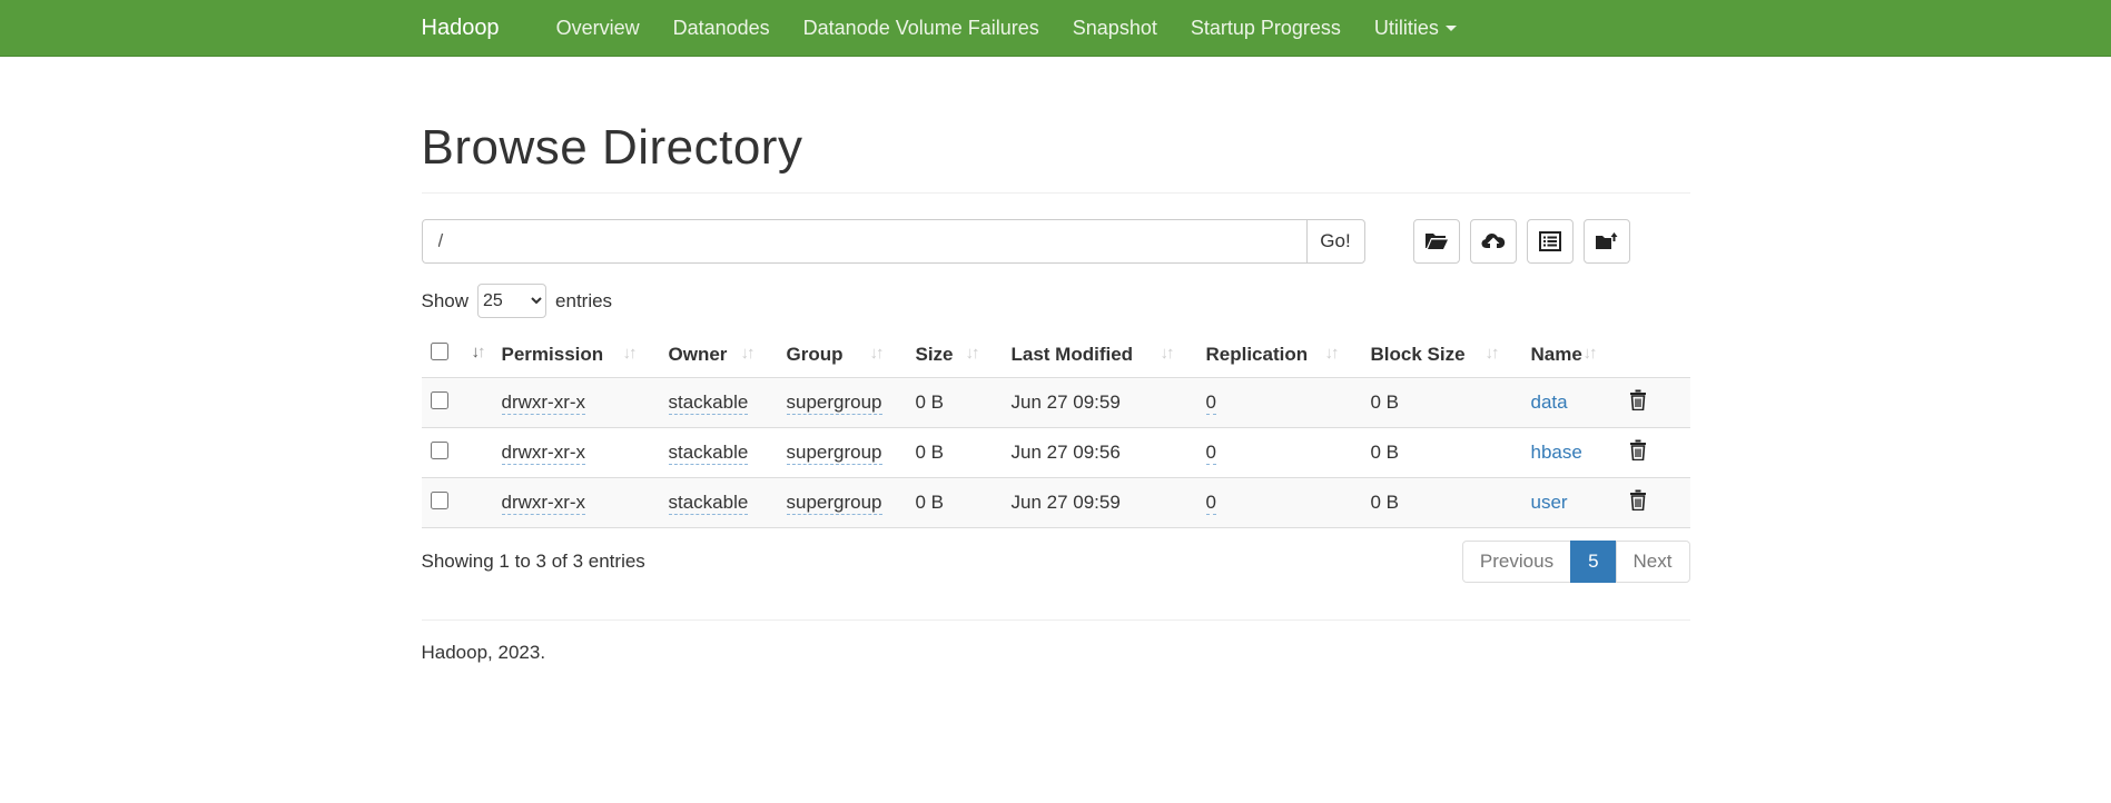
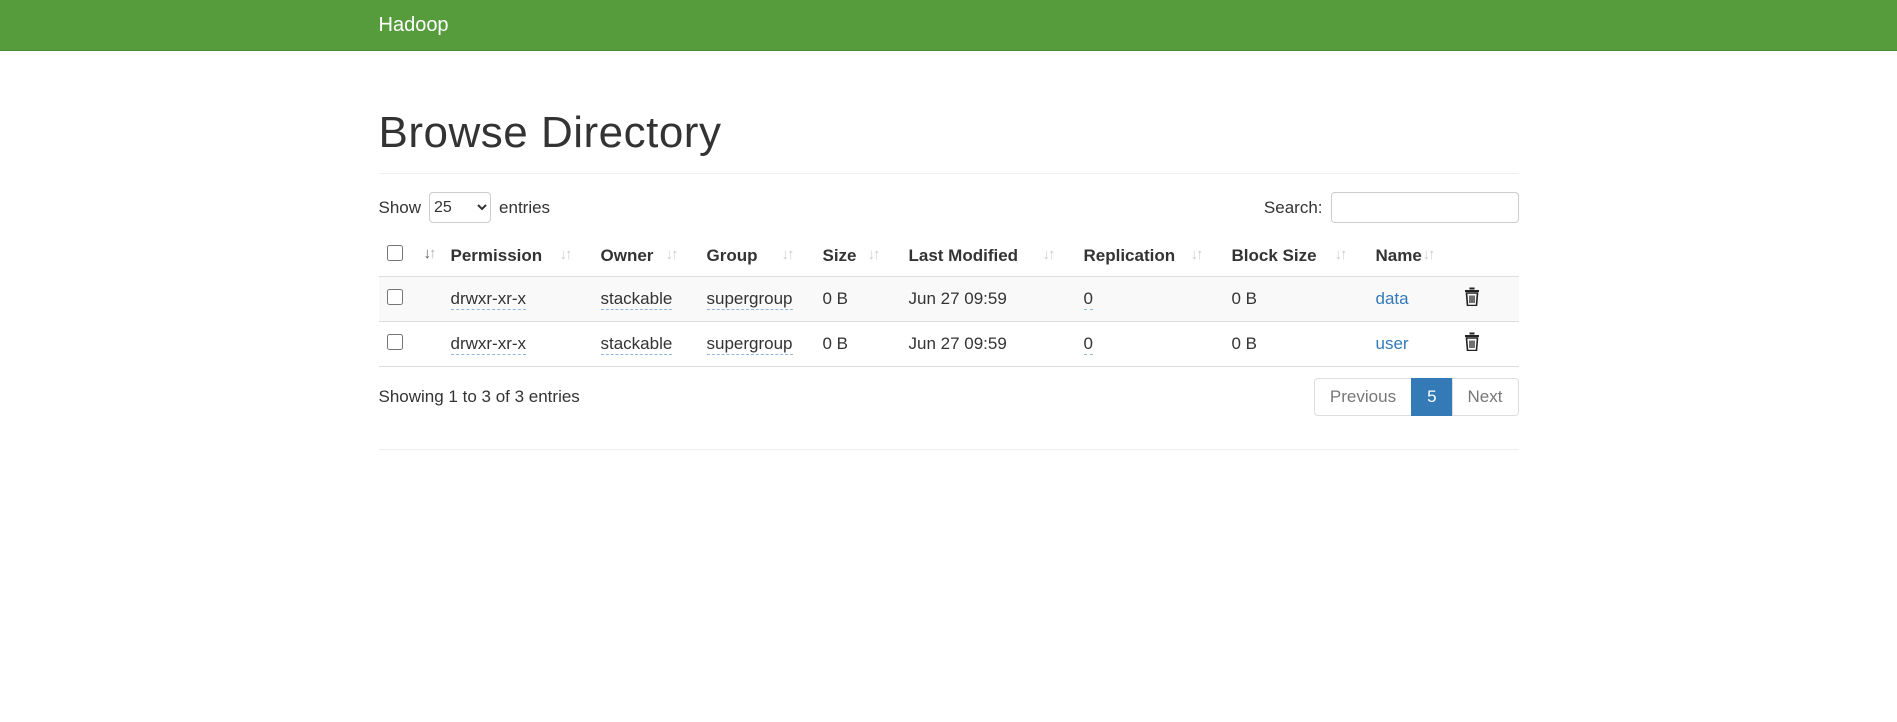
  Hadoop
- Overview
- Datanodes
- Datanode Volume Failures
- Snapshot
- Startup Progress
- Utilities
  Browse Directory
- /
- Go!
  Show
  25
  entries
+ Search:
  ↓↑	Permission ↓↑	Owner ↓↑	Group ↓↑	Size ↓↑	Last Modified ↓↑	Replication ↓↑	Block Size ↓↑	Name↓↑
  	drwxr-xr-x	stackable	supergroup	0 B	Jun 27 09:59	0	0 B	data
- 	drwxr-xr-x	stackable	supergroup	0 B	Jun 27 09:56	0	0 B	hbase
  	drwxr-xr-x	stackable	supergroup	0 B	Jun 27 09:59	0	0 B	user
  Showing 1 to 3 of 3 entries
  Previous
  5
  Next
- Hadoop, 2023.
